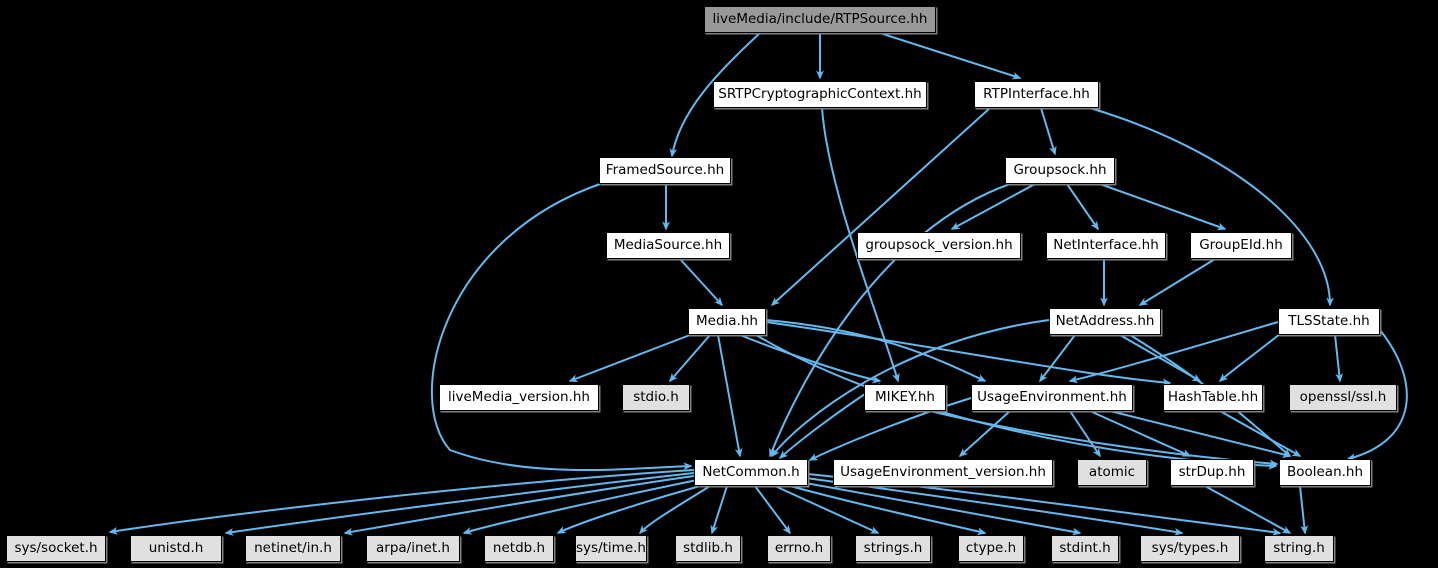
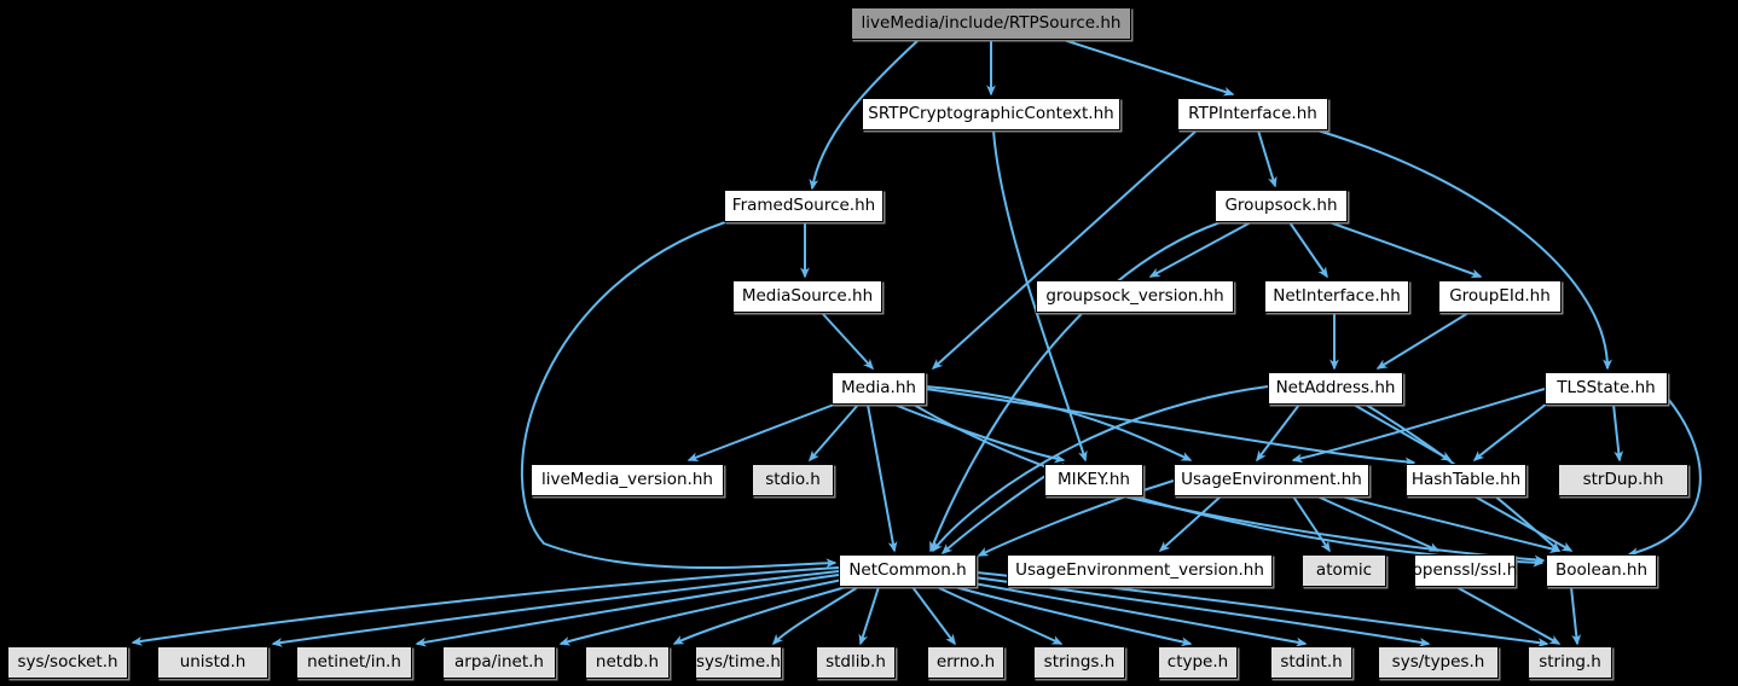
  liveMedia/include/RTPSource.hh
  SRTPCryptographicContext.hh
  RTPInterface.hh
  FramedSource.hh
  Groupsock.hh
  MediaSource.hh
  groupsock_version.hh
  NetInterface.hh
  GroupEId.hh
  Media.hh
  NetAddress.hh
  TLSState.hh
  liveMedia_version.hh
  stdio.h
  MIKEY.hh
  UsageEnvironment.hh
  HashTable.hh
- openssl/ssl.h
+ strDup.hh
  NetCommon.h
  UsageEnvironment_version.hh
  atomic
- strDup.hh
+ openssl/ssl.h
  Boolean.hh
  sys/socket.h
  unistd.h
  netinet/in.h
  arpa/inet.h
  netdb.h
  sys/time.h
  stdlib.h
  errno.h
  strings.h
  ctype.h
  stdint.h
  sys/types.h
  string.h
